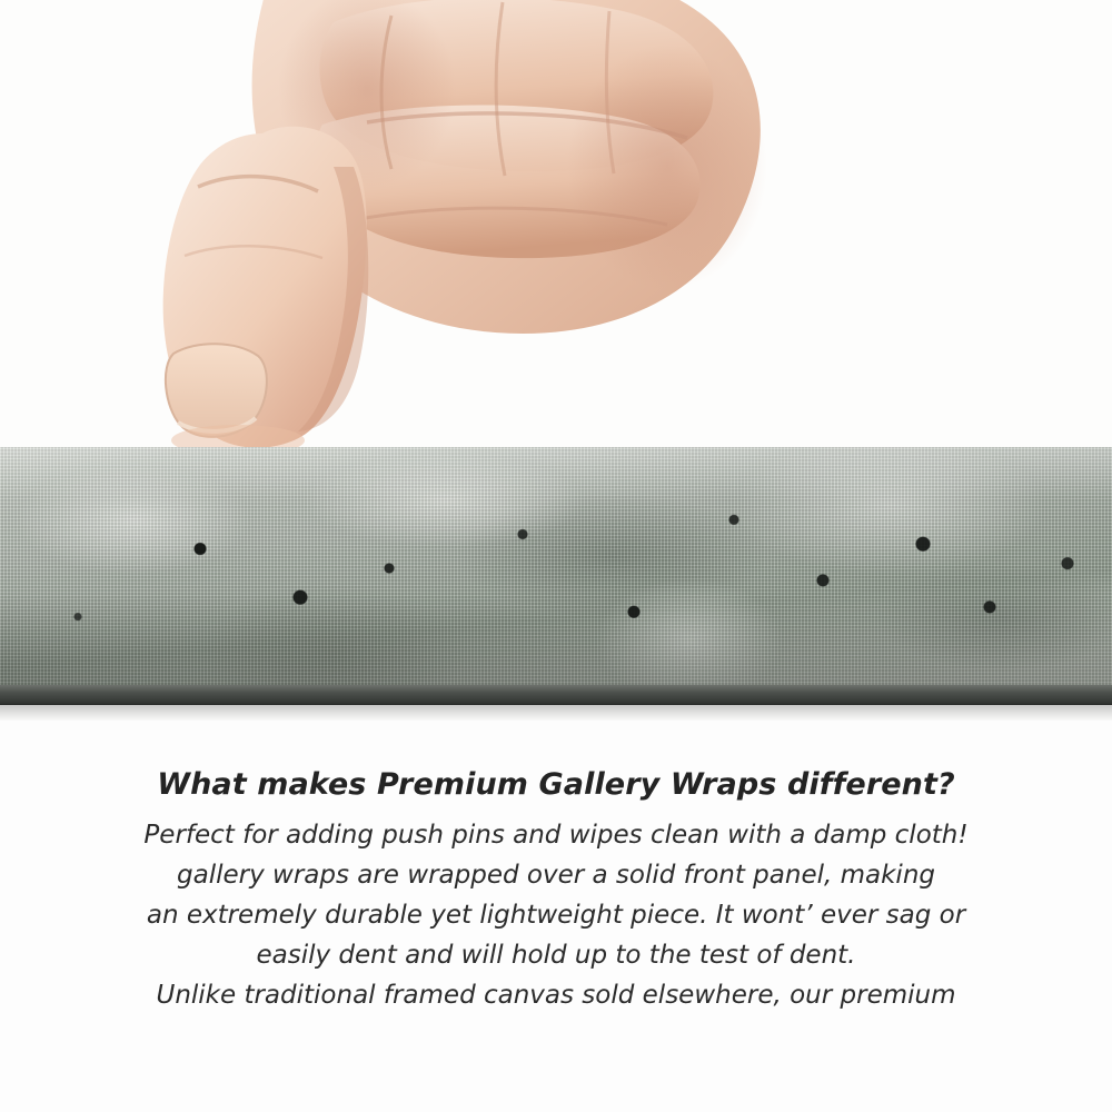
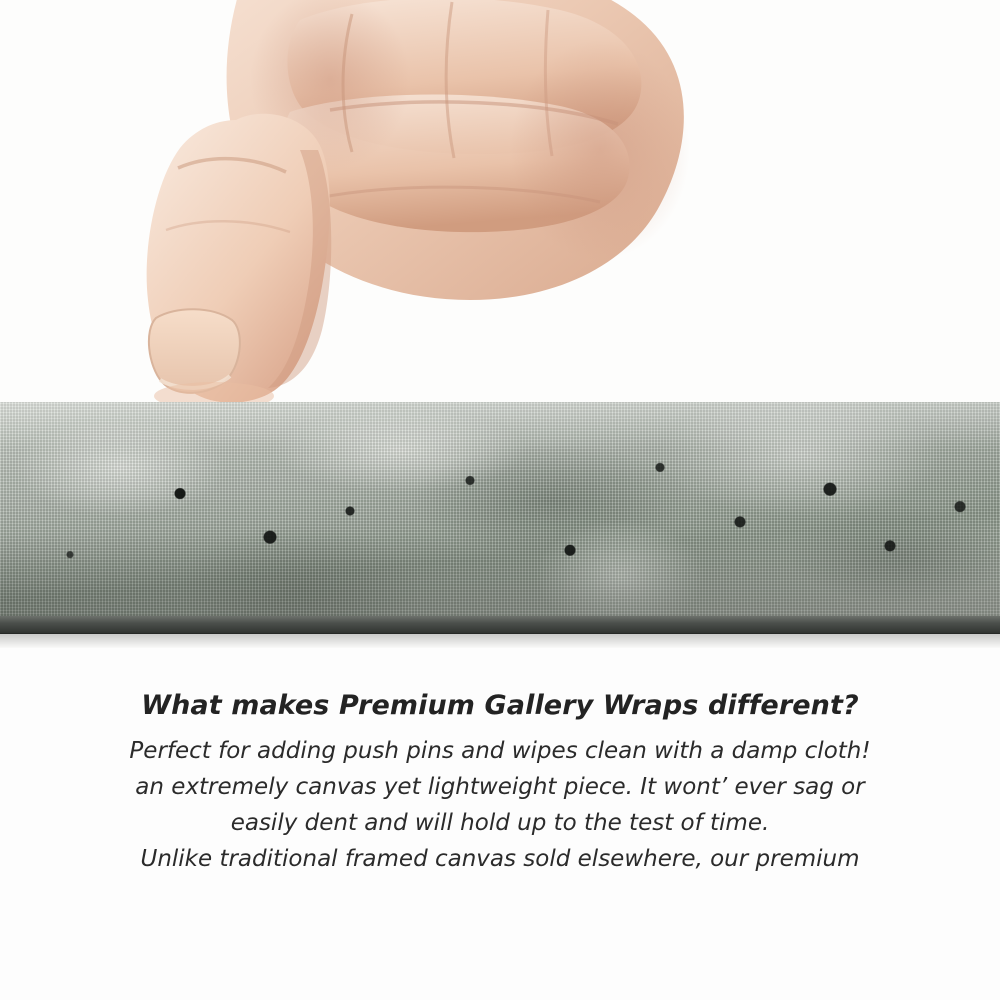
  What makes Premium Gallery Wraps different?
  Perfect for adding push pins and wipes clean with a damp cloth!
- gallery wraps are wrapped over a solid front panel, making
- an extremely durable yet lightweight piece. It wont’ ever sag or
+ an extremely canvas yet lightweight piece. It wont’ ever sag or
- easily dent and will hold up to the test of dent.
+ easily dent and will hold up to the test of time.
  Unlike traditional framed canvas sold elsewhere, our premium
